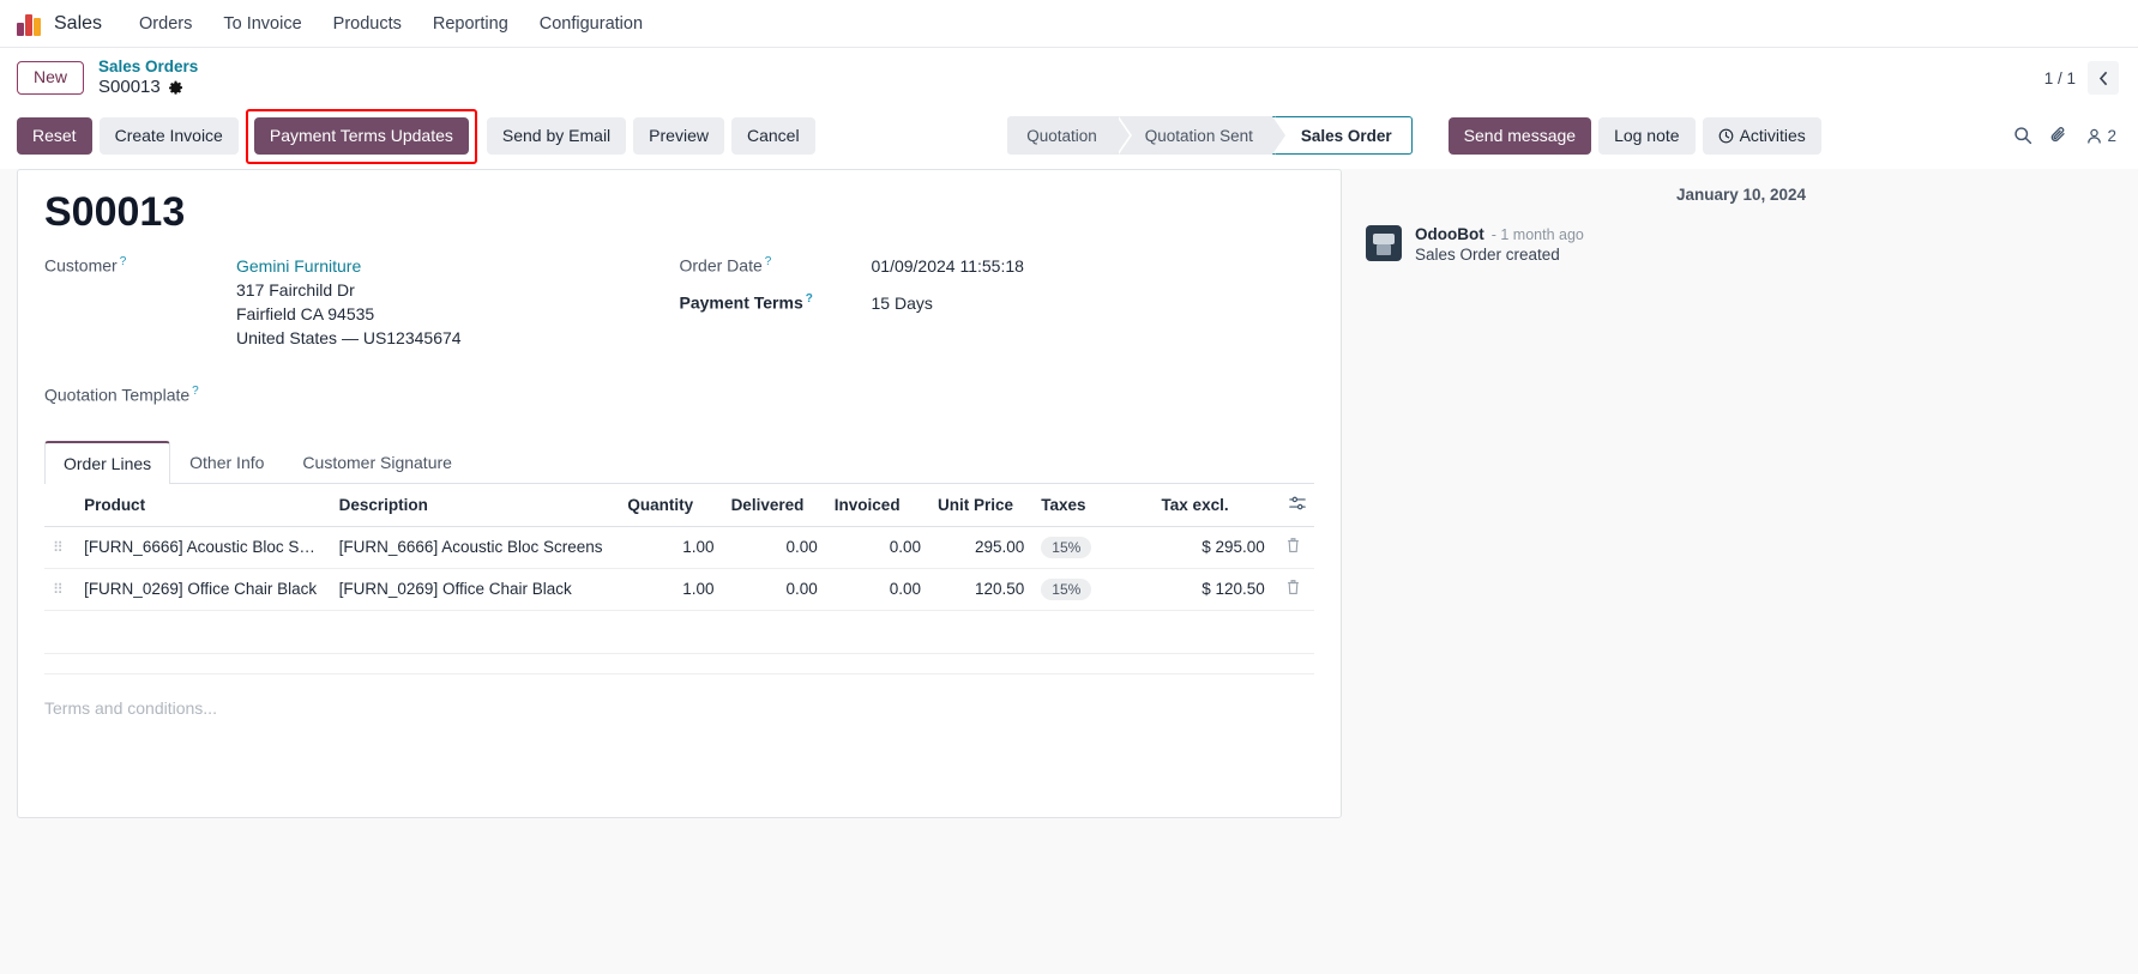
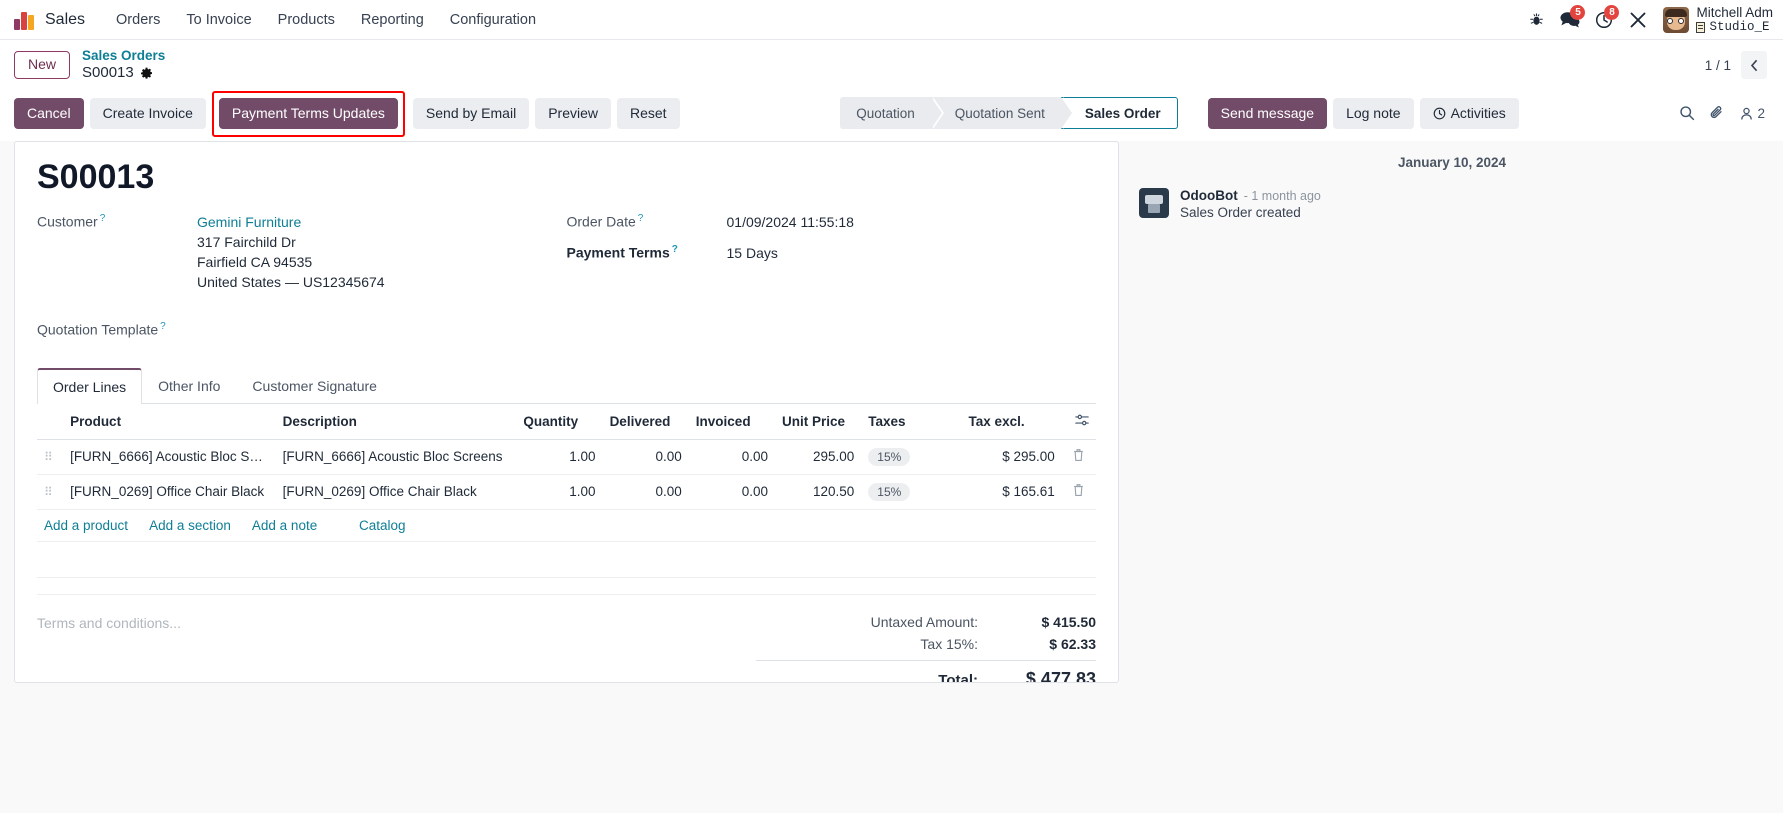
  Sales
  Orders
  To Invoice
  Products
  Reporting
  Configuration
+ 5
+ 8
+ Mitchell Adm
+ Studio_E
  New
  Sales Orders
  S00013
  1 / 1
- Reset
+ Cancel
  Create Invoice
  Payment Terms Updates
  Send by Email
  Preview
- Cancel
+ Reset
  Quotation
  Quotation Sent
  Sales Order
  Send message
  Log note
  Activities
  2
  S00013
  Customer ?
  Gemini Furniture
  317 Fairchild Dr
  Fairfield CA 94535
  United States — US12345674
  Quotation Template ?
  Order Date ?
  01/09/2024 11:55:18
  Payment Terms ?
  15 Days
  Order Lines
  Other Info
  Customer Signature
  	Product	Description	Quantity	Delivered	Invoiced	Unit Price	Taxes	Tax excl.
  ⠿	[FURN_6666] Acoustic Bloc Scree	[FURN_6666] Acoustic Bloc Screens	1.00	0.00	0.00	295.00	15%	$ 295.00
- ⠿	[FURN_0269] Office Chair Black	[FURN_0269] Office Chair Black	1.00	0.00	0.00	120.50	15%	$ 120.50
+ ⠿	[FURN_0269] Office Chair Black	[FURN_0269] Office Chair Black	1.00	0.00	0.00	120.50	15%	$ 165.61
+ Add a product Add a section Add a note Catalog
  Terms and conditions...
+ Untaxed Amount:
+ $ 415.50
+ Tax 15%:
+ $ 62.33
+ Total:
+ $ 477.83
  January 10, 2024
  OdooBot
  - 1 month ago
  Sales Order created
